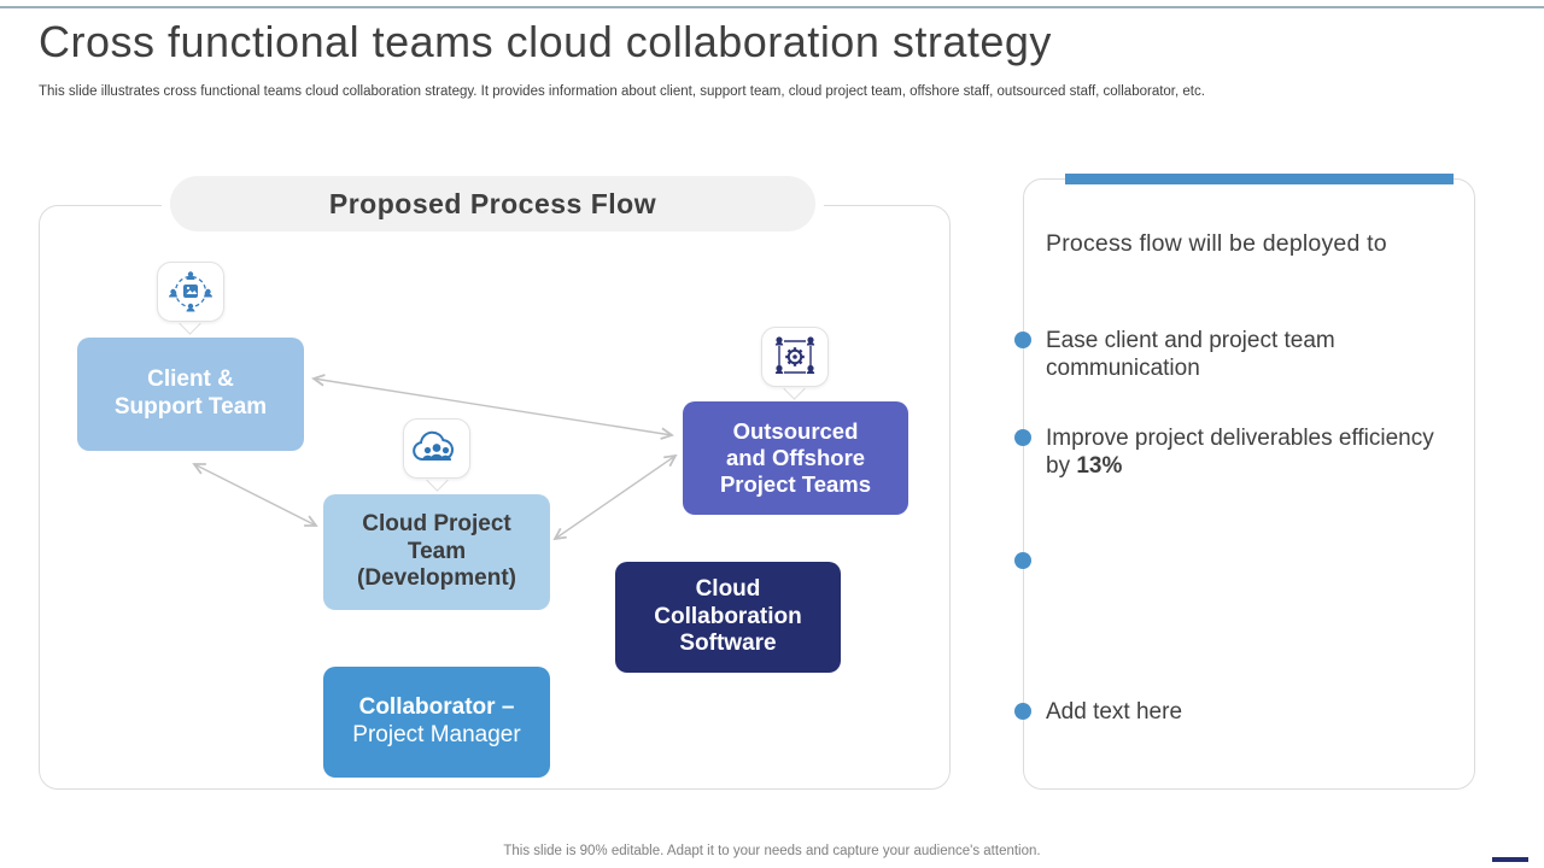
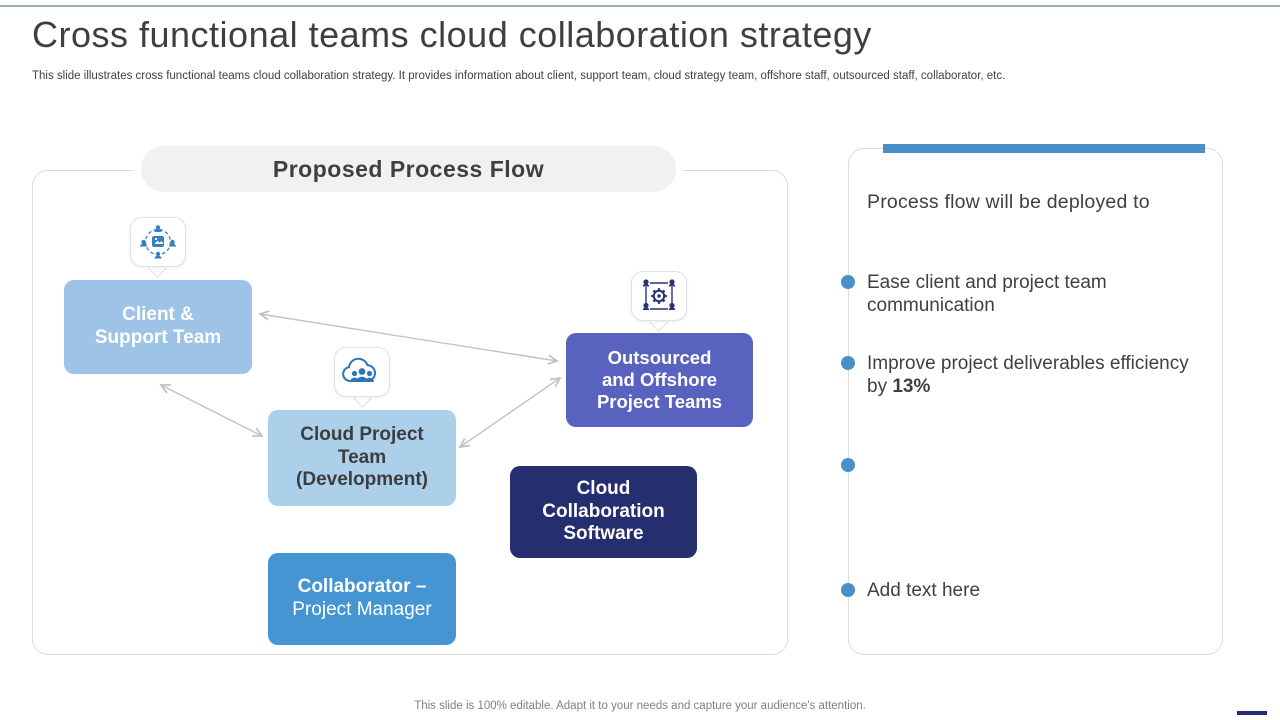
  Cross functional teams cloud collaboration strategy
- This slide illustrates cross functional teams cloud collaboration strategy. It provides information about client, support team, cloud project team, offshore staff, outsourced staff, collaborator, etc.
+ This slide illustrates cross functional teams cloud collaboration strategy. It provides information about client, support team, cloud strategy team, offshore staff, outsourced staff, collaborator, etc.
  Proposed Process Flow
  Client &
  Support Team
  Cloud Project
  Team
  (Development)
  Outsourced
  and Offshore
  Project Teams
  Cloud
  Collaboration
  Software
  Collaborator –
  Project Manager
  Process flow will be deployed to
  Ease client and project team communication
  Improve project deliverables efficiency by 13%
  Add text here
- This slide is 90% editable. Adapt it to your needs and capture your audience's attention.
+ This slide is 100% editable. Adapt it to your needs and capture your audience's attention.
